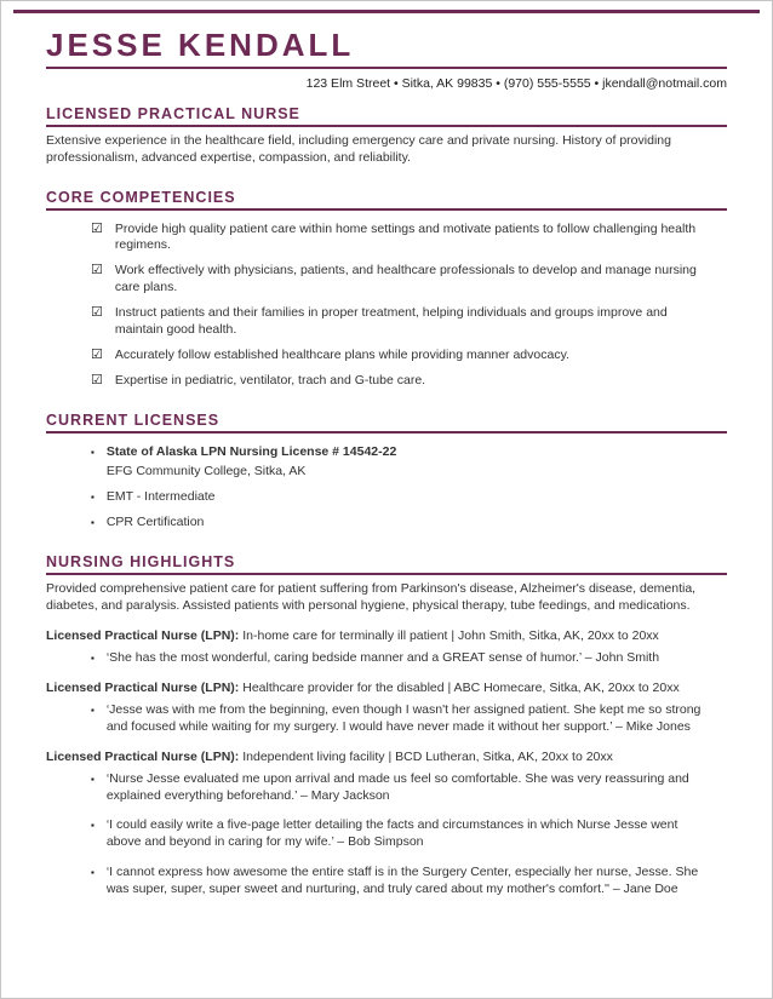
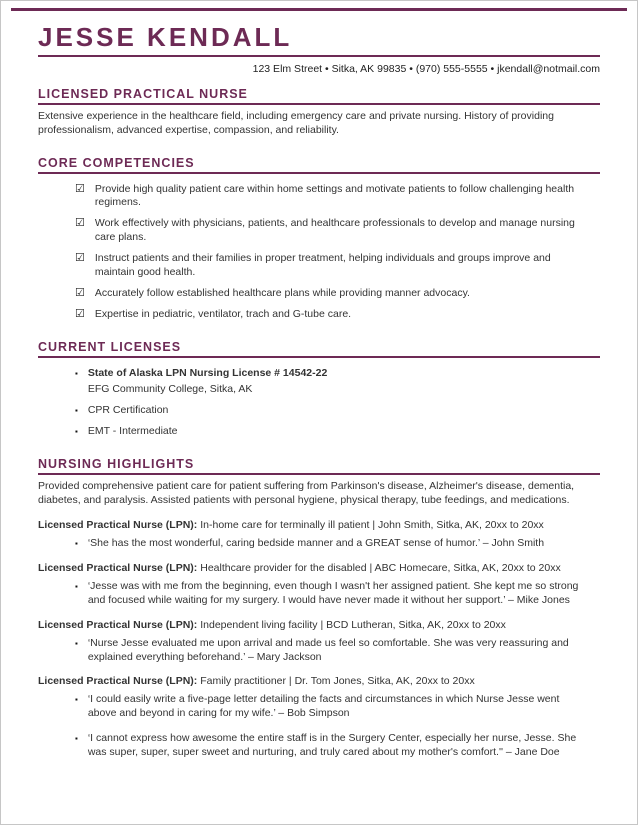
  JESSE KENDALL
  123 Elm Street • Sitka, AK 99835 • (970) 555-5555 • jkendall@notmail.com
  LICENSED PRACTICAL NURSE
  Extensive experience in the healthcare field, including emergency care and private nursing. History of providing professionalism, advanced expertise, compassion, and reliability.
  CORE COMPETENCIES
  ☑
  Provide high quality patient care within home settings and motivate patients to follow challenging health regimens.
  ☑
  Work effectively with physicians, patients, and healthcare professionals to develop and manage nursing care plans.
  ☑
  Instruct patients and their families in proper treatment, helping individuals and groups improve and maintain good health.
  ☑
  Accurately follow established healthcare plans while providing manner advocacy.
  ☑
  Expertise in pediatric, ventilator, trach and G-tube care.
  CURRENT LICENSES
  ▪
  State of Alaska LPN Nursing License # 14542-22
  EFG Community College, Sitka, AK
  ▪
- EMT - Intermediate
+ CPR Certification
  ▪
- CPR Certification
+ EMT - Intermediate
  NURSING HIGHLIGHTS
  Provided comprehensive patient care for patient suffering from Parkinson's disease, Alzheimer's disease, dementia, diabetes, and paralysis. Assisted patients with personal hygiene, physical therapy, tube feedings, and medications.
  Licensed Practical Nurse (LPN): In-home care for terminally ill patient | John Smith, Sitka, AK, 20xx to 20xx
  ▪
  ‘She has the most wonderful, caring bedside manner and a GREAT sense of humor.’ – John Smith
  Licensed Practical Nurse (LPN): Healthcare provider for the disabled | ABC Homecare, Sitka, AK, 20xx to 20xx
  ▪
  ‘Jesse was with me from the beginning, even though I wasn't her assigned patient. She kept me so strong and focused while waiting for my surgery. I would have never made it without her support.’ – Mike Jones
  Licensed Practical Nurse (LPN): Independent living facility | BCD Lutheran, Sitka, AK, 20xx to 20xx
  ▪
  ‘Nurse Jesse evaluated me upon arrival and made us feel so comfortable. She was very reassuring and explained everything beforehand.’ – Mary Jackson
+ Licensed Practical Nurse (LPN): Family practitioner | Dr. Tom Jones, Sitka, AK, 20xx to 20xx
  ▪
  ‘I could easily write a five-page letter detailing the facts and circumstances in which Nurse Jesse went above and beyond in caring for my wife.’ – Bob Simpson
  ▪
  ‘I cannot express how awesome the entire staff is in the Surgery Center, especially her nurse, Jesse. She was super, super, super sweet and nurturing, and truly cared about my mother's comfort.'' – Jane Doe
